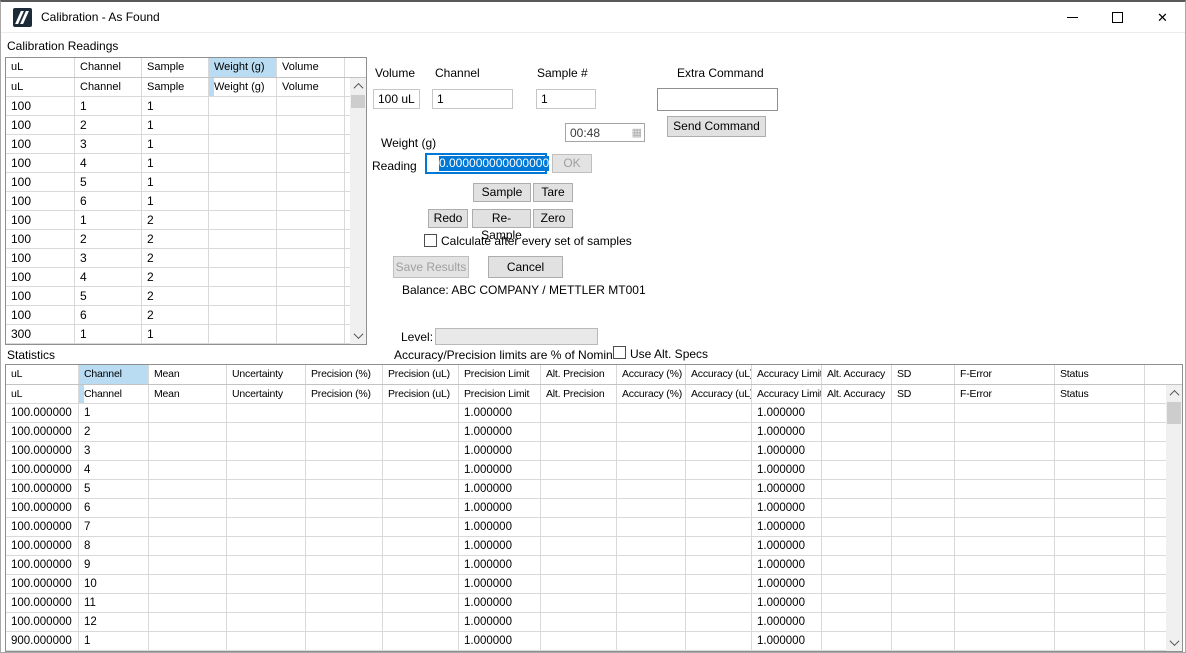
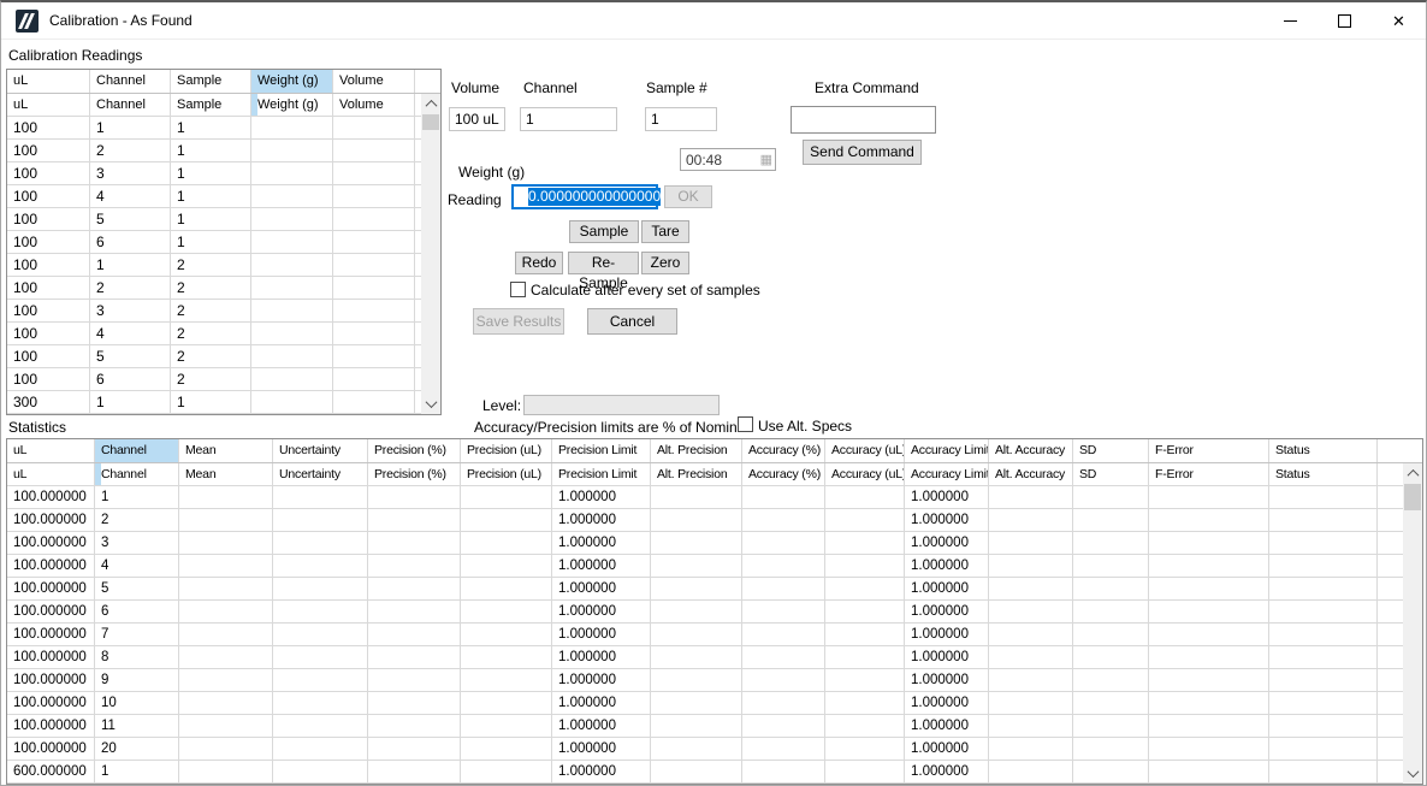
  Calibration - As Found
  ✕
  Calibration Readings
  uL
  Channel
  Sample
  Weight (g)
  Volume
  uL
  Channel
  Sample
  Weight (g)
  Volume
  100
  1
  1
  100
  2
  1
  100
  3
  1
  100
  4
  1
  100
  5
  1
  100
  6
  1
  100
  1
  2
  100
  2
  2
  100
  3
  2
  100
  4
  2
  100
  5
  2
  100
  6
  2
  300
  1
  1
  Volume
  Channel
  Sample #
  Extra Command
  100 uL
  1
  1
  Send Command
  00:48
  ▦
  Weight (g)
  Reading
  0.000000000000000
  OK
  Sample
  Tare
  Redo
  Re-Sample
  Zero
  Calculate after every set of samples
  Save Results
  Cancel
- Balance: ABC COMPANY / METTLER MT001
  Level:
  Accuracy/Precision limits are % of Nomin
  Use Alt. Specs
  Statistics
  uL
  Channel
  Mean
  Uncertainty
  Precision (%)
  Precision (uL)
  Precision Limit
  Alt. Precision
  Accuracy (%)
  Accuracy (uL)
  Accuracy Limit
  Alt. Accuracy
  SD
  F-Error
  Status
  uL
  Channel
  Mean
  Uncertainty
  Precision (%)
  Precision (uL)
  Precision Limit
  Alt. Precision
  Accuracy (%)
  Accuracy (uL)
  Accuracy Limit
  Alt. Accuracy
  SD
  F-Error
  Status
  100.000000
  1
  1.000000
  1.000000
  100.000000
  2
  1.000000
  1.000000
  100.000000
  3
  1.000000
  1.000000
  100.000000
  4
  1.000000
  1.000000
  100.000000
  5
  1.000000
  1.000000
  100.000000
  6
  1.000000
  1.000000
  100.000000
  7
  1.000000
  1.000000
  100.000000
  8
  1.000000
  1.000000
  100.000000
  9
  1.000000
  1.000000
  100.000000
  10
  1.000000
  1.000000
  100.000000
  11
  1.000000
  1.000000
  100.000000
- 12
+ 20
  1.000000
  1.000000
- 900.000000
+ 600.000000
  1
  1.000000
  1.000000
